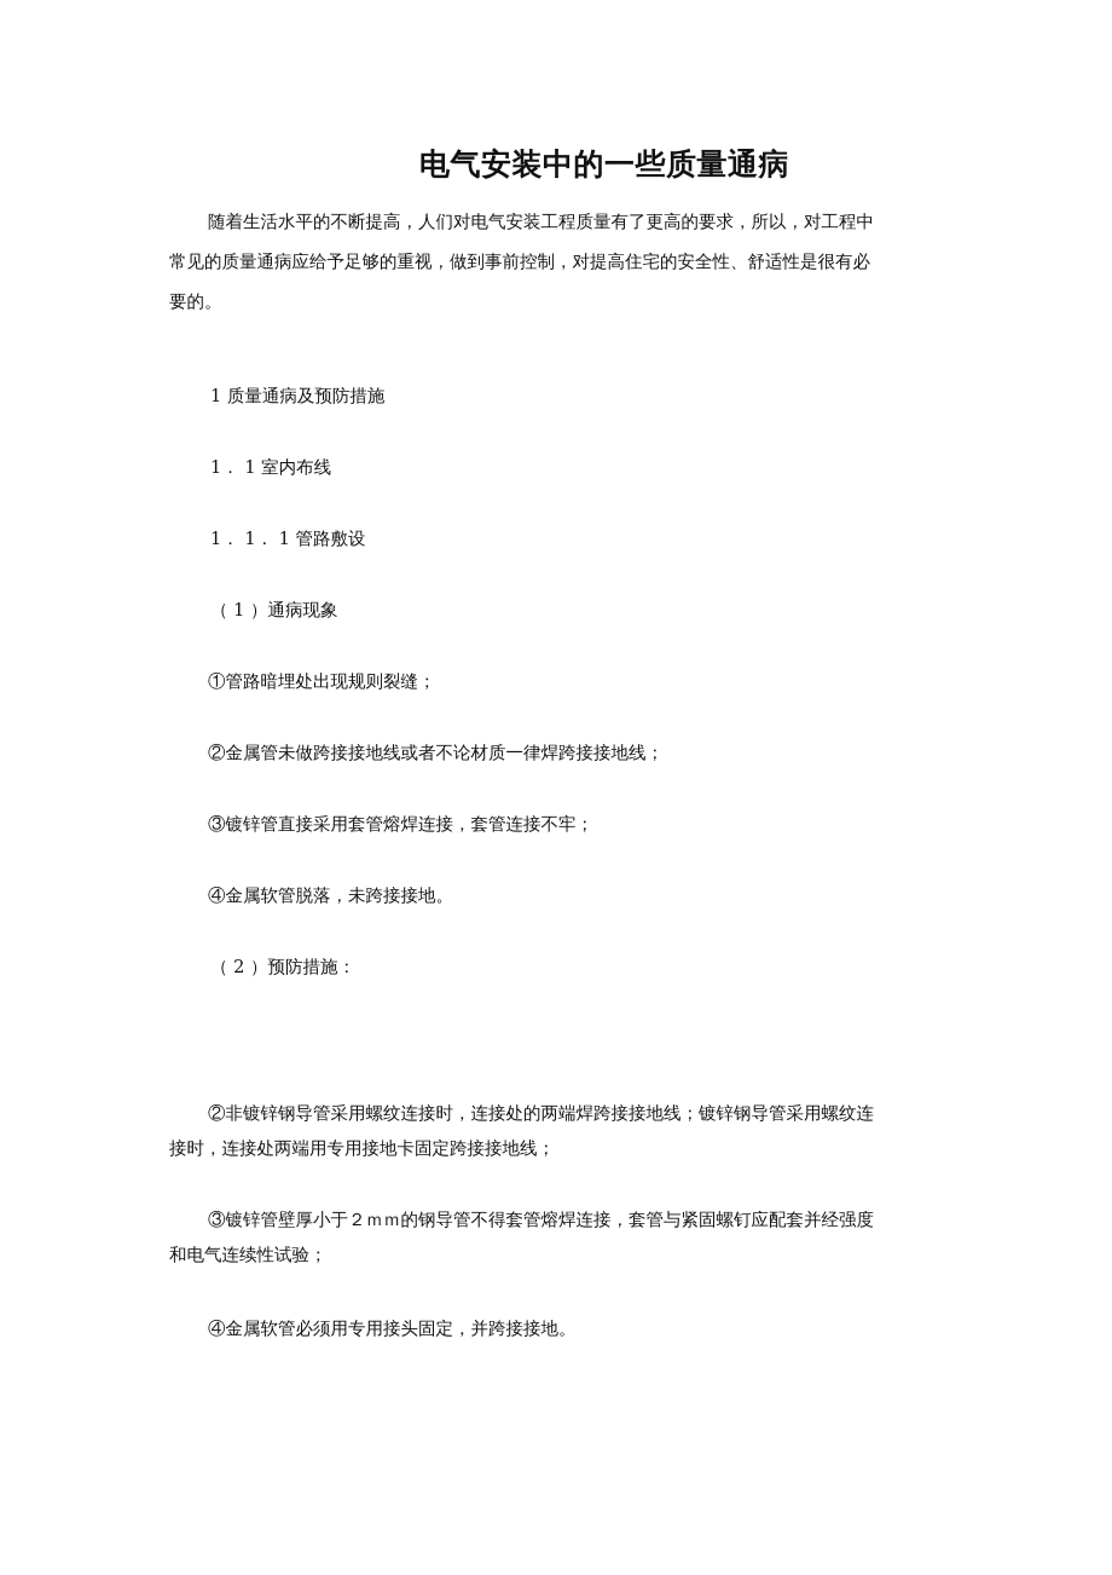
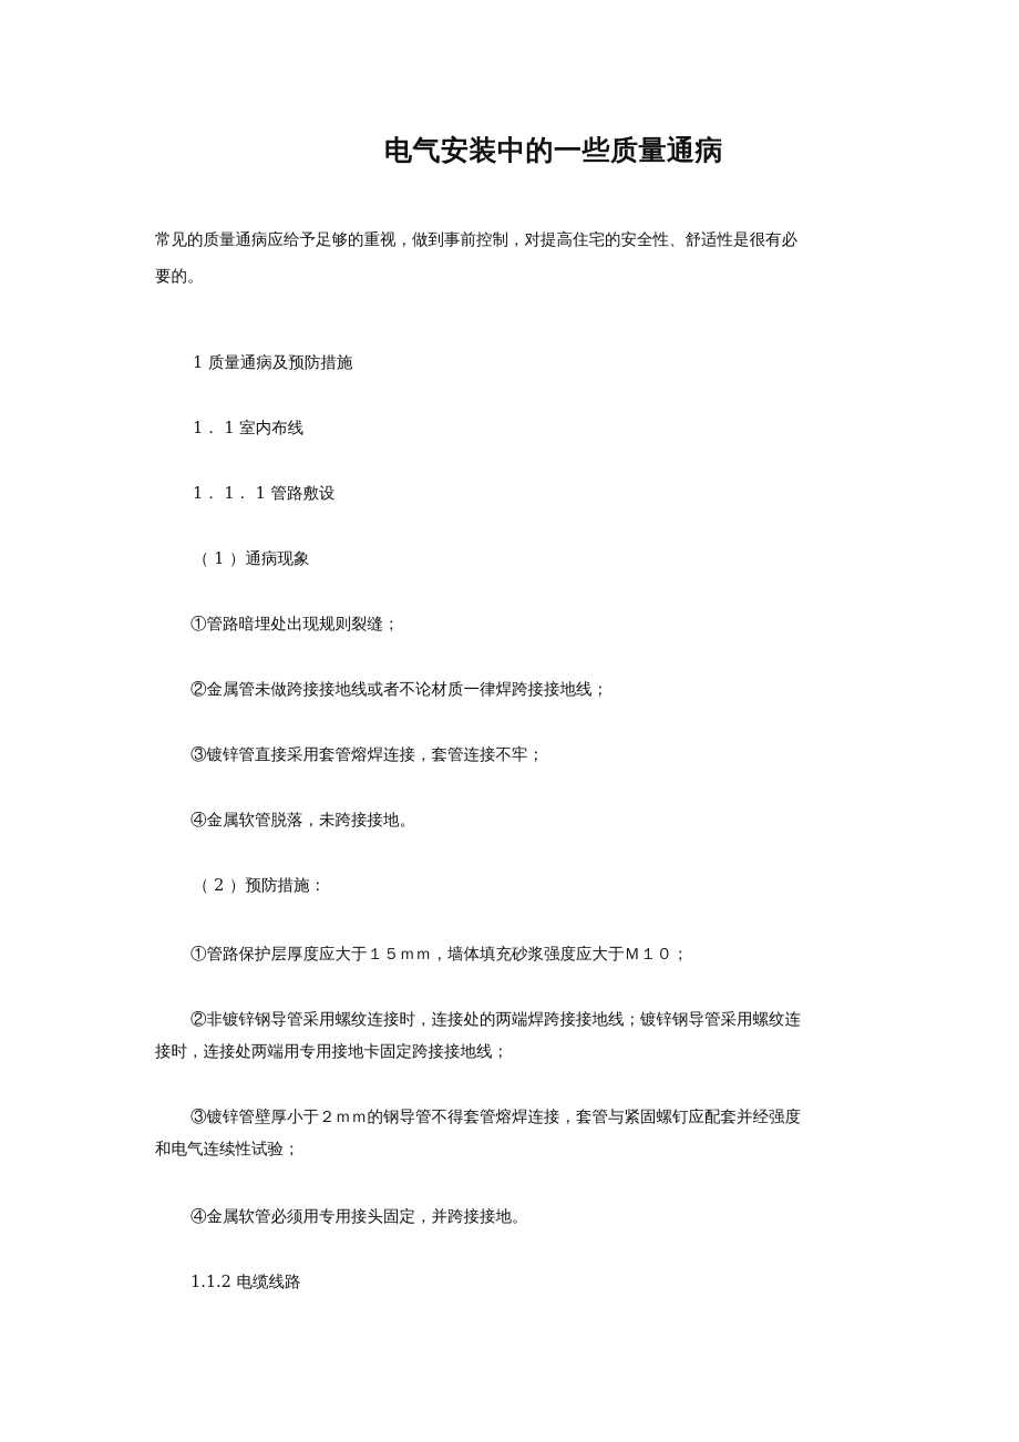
  电气安装中的一些质量通病
- 随着生活水平的不断提高，人们对电气安装工程质量有了更高的要求，所以，对工程中
  常见的质量通病应给予足够的重视，做到事前控制，对提高住宅的安全性、舒适性是很有必
  要的。
  1 质量通病及预防措施
  1． 1 室内布线
  1． 1． 1 管路敷设
  （ 1 ）通病现象
  ①管路暗埋处出现规则裂缝；
  ②金属管未做跨接接地线或者不论材质一律焊跨接接地线；
  ③镀锌管直接采用套管熔焊连接，套管连接不牢；
  ④金属软管脱落，未跨接接地。
  （ 2 ）预防措施：
+ ①管路保护层厚度应大于１５ｍｍ，墙体填充砂浆强度应大于Ｍ１０；
  ②非镀锌钢导管采用螺纹连接时，连接处的两端焊跨接接地线；镀锌钢导管采用螺纹连
  接时，连接处两端用专用接地卡固定跨接接地线；
  ③镀锌管壁厚小于２ｍｍ的钢导管不得套管熔焊连接，套管与紧固螺钉应配套并经强度
  和电气连续性试验；
  ④金属软管必须用专用接头固定，并跨接接地。
+ 1.1.2 电缆线路
